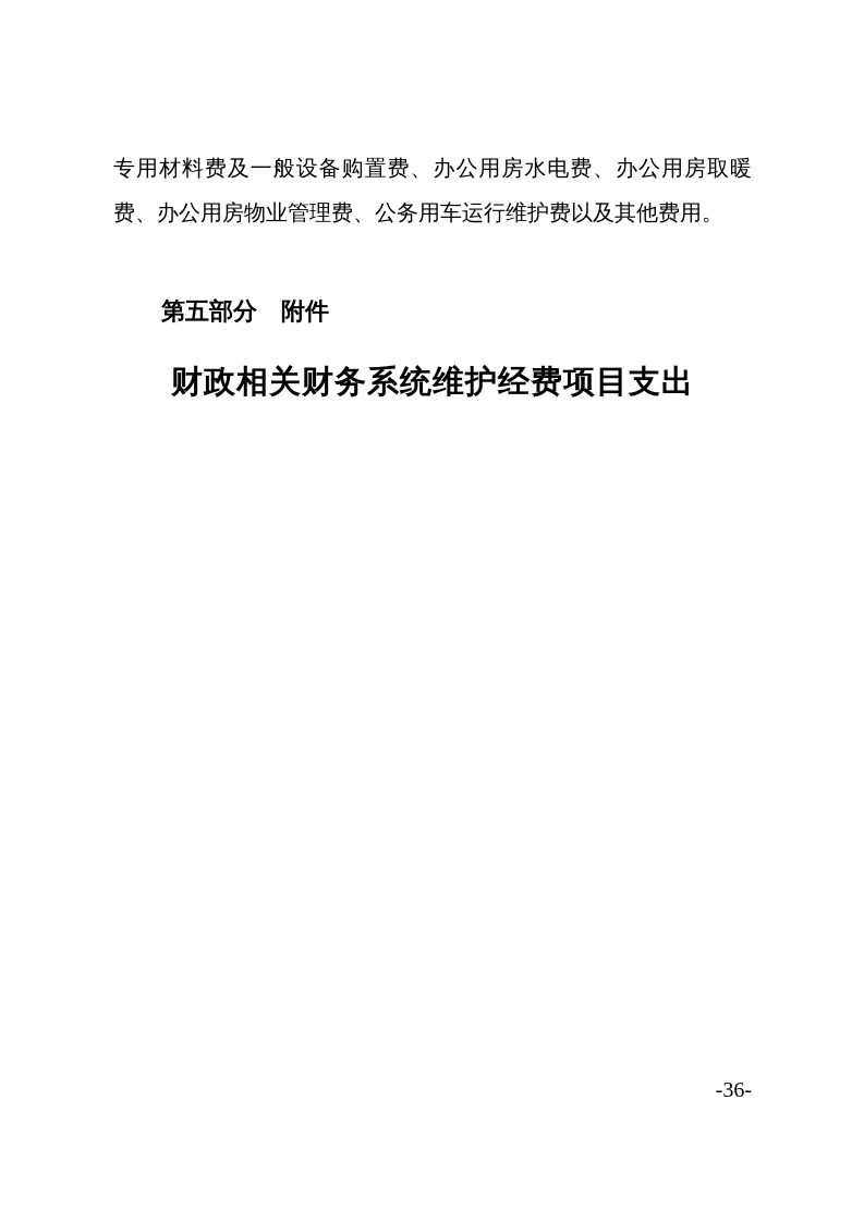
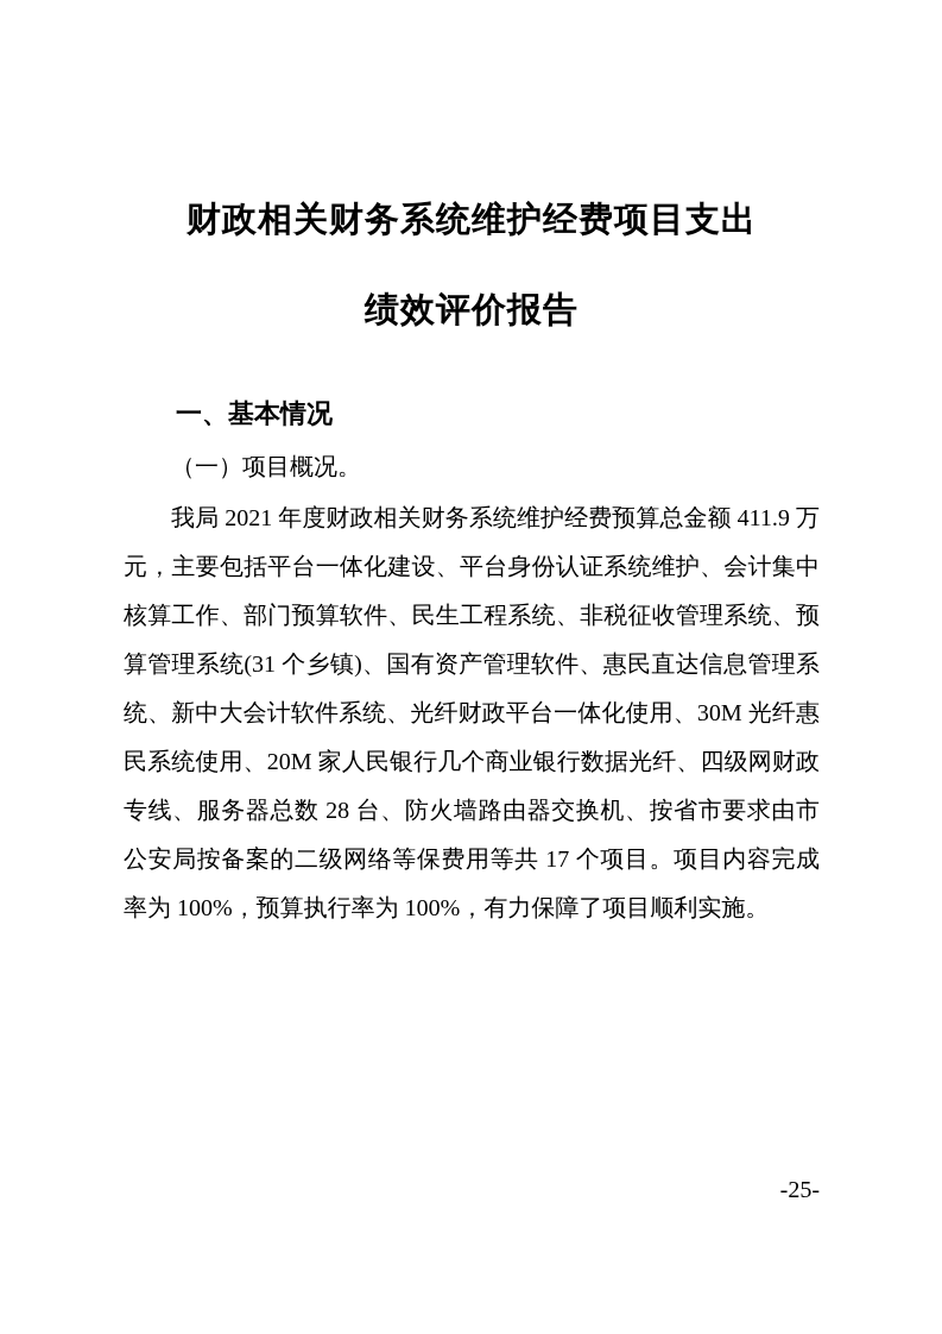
- 专用材料费及一般设备购置费、办公用房水电费、办公用房取暖费、办公用房物业管理费、公务用车运行维护费以及其他费用。
- 第五部分 附件
  财政相关财务系统维护经费项目支出
+ 绩效评价报告
+ 一、基本情况
+ （一）项目概况。
+ 我局 2021 年度财政相关财务系统维护经费预算总金额 411.9 万元，主要包括平台一体化建设、平台身份认证系统维护、会计集中核算工作、部门预算软件、民生工程系统、非税征收管理系统、预算管理系统(31 个乡镇)、国有资产管理软件、惠民直达信息管理系统、新中大会计软件系统、光纤财政平台一体化使用、30M 光纤惠民系统使用、20M 家人民银行几个商业银行数据光纤、四级网财政专线、服务器总数 28 台、防火墙路由器交换机、按省市要求由市公安局按备案的二级网络等保费用等共 17 个项目。项目内容完成率为 100%，预算执行率为 100%，有力保障了项目顺利实施。
- -36-
+ -25-
